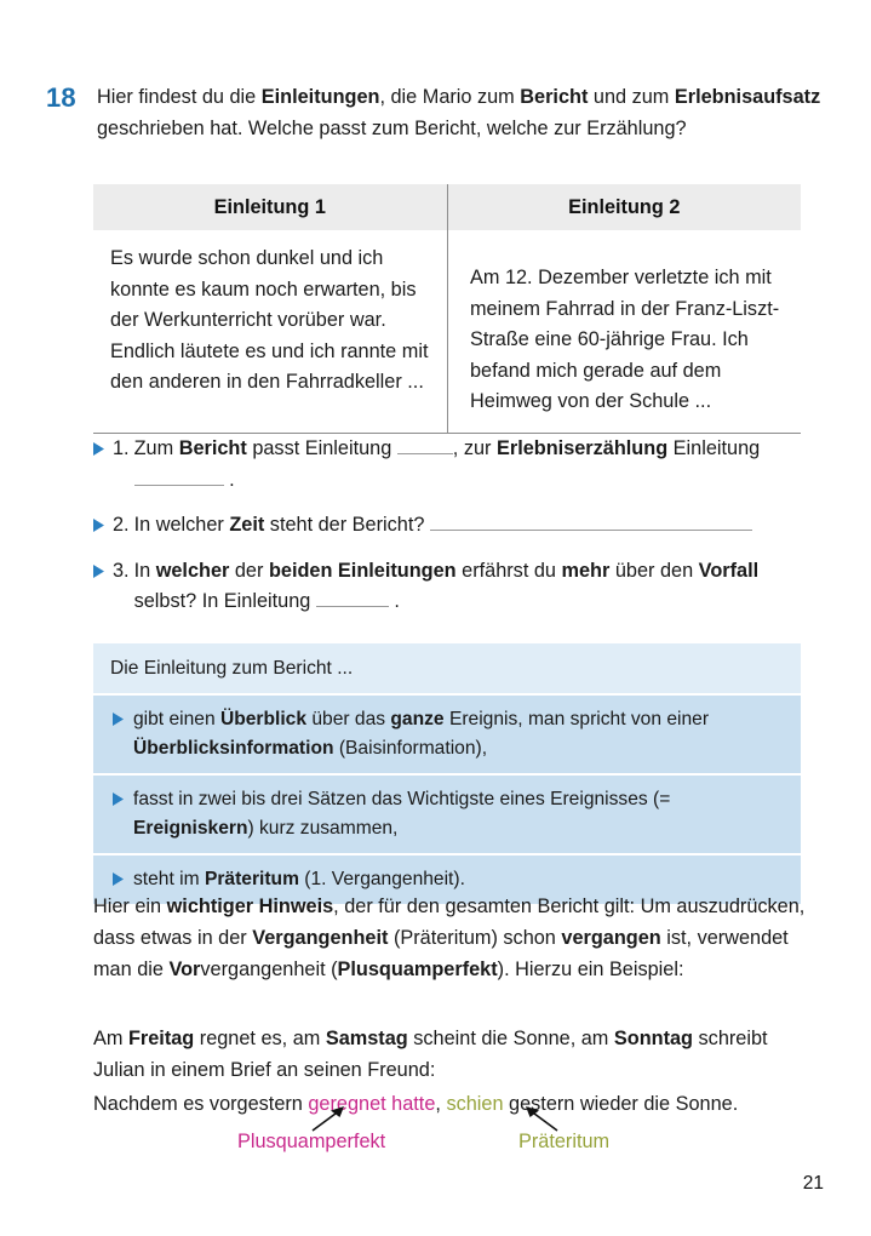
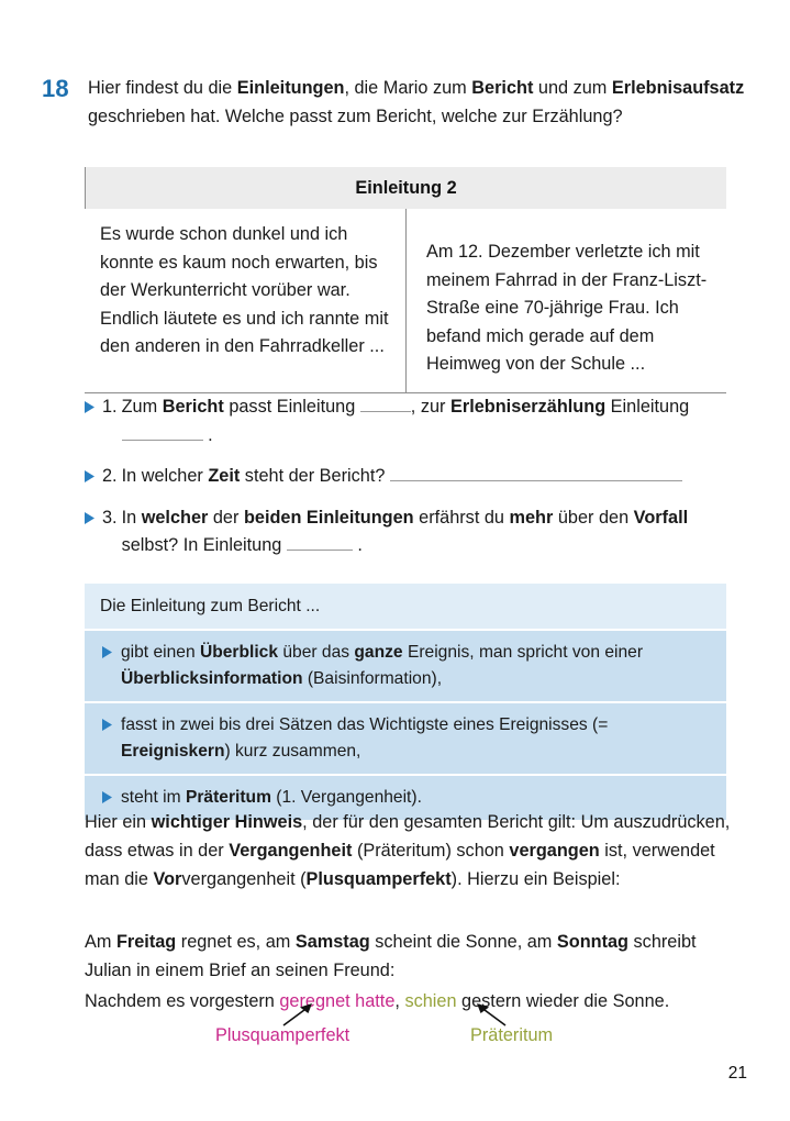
  18
  Hier findest du die Einleitungen, die Mario zum Bericht und zum Erlebnisaufsatz geschrieben hat. Welche passt zum Bericht, welche zur Erzählung?
- Einleitung 1
  Einleitung 2
  Es wurde schon dunkel und ich konnte es kaum noch erwarten, bis der Werkunterricht vorüber war. Endlich läutete es und ich rannte mit den anderen in den Fahrradkeller ...
- Am 12. Dezember verletzte ich mit meinem Fahrrad in der Franz-Liszt-Straße eine 60-jährige Frau. Ich befand mich gerade auf dem Heimweg von der Schule ...
+ Am 12. Dezember verletzte ich mit meinem Fahrrad in der Franz-Liszt-Straße eine 70-jährige Frau. Ich befand mich gerade auf dem Heimweg von der Schule ...
  1.
  Zum Bericht passt Einleitung , zur Erlebniserzählung Einleitung .
  2.
  In welcher Zeit steht der Bericht?
  3.
  In welcher der beiden Einleitungen erfährst du mehr über den Vorfall selbst? In Einleitung .
  Die Einleitung zum Bericht ...
  gibt einen Überblick über das ganze Ereignis, man spricht von einer Überblicksinformation (Baisinformation),
  fasst in zwei bis drei Sätzen das Wichtigste eines Ereignisses (= Ereigniskern) kurz zusammen,
  steht im Präteritum (1. Vergangenheit).
  Hier ein wichtiger Hinweis, der für den gesamten Bericht gilt: Um auszudrücken, dass etwas in der Vergangenheit (Präteritum) schon vergangen ist, verwendet man die Vorvergangenheit (Plusquamperfekt). Hierzu ein Beispiel:
  Am Freitag regnet es, am Samstag scheint die Sonne, am Sonntag schreibt Julian in einem Brief an seinen Freund:
  Nachdem es vorgestern geregnet hatte, schien gestern wieder die Sonne.
  Plusquamperfekt
  Präteritum
  21
